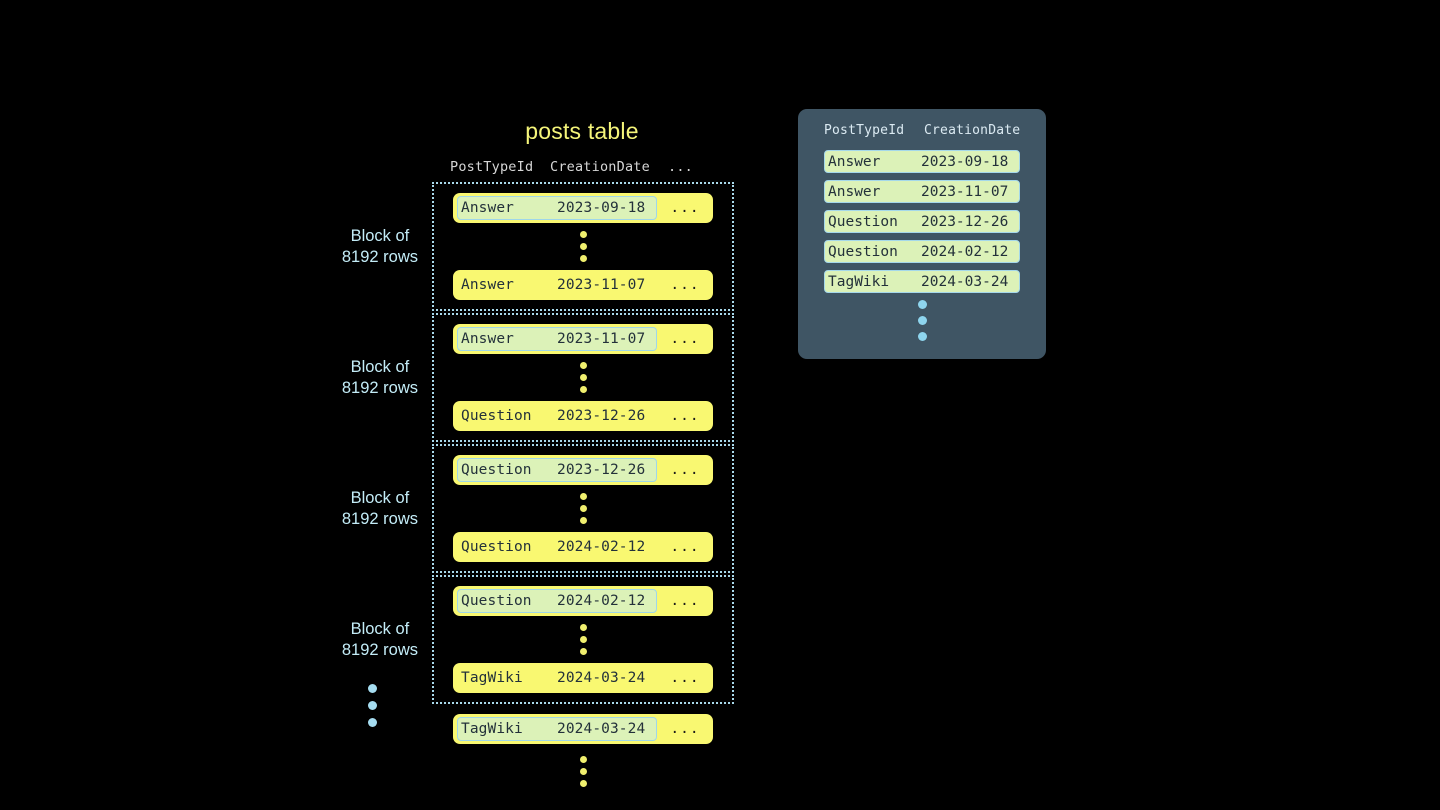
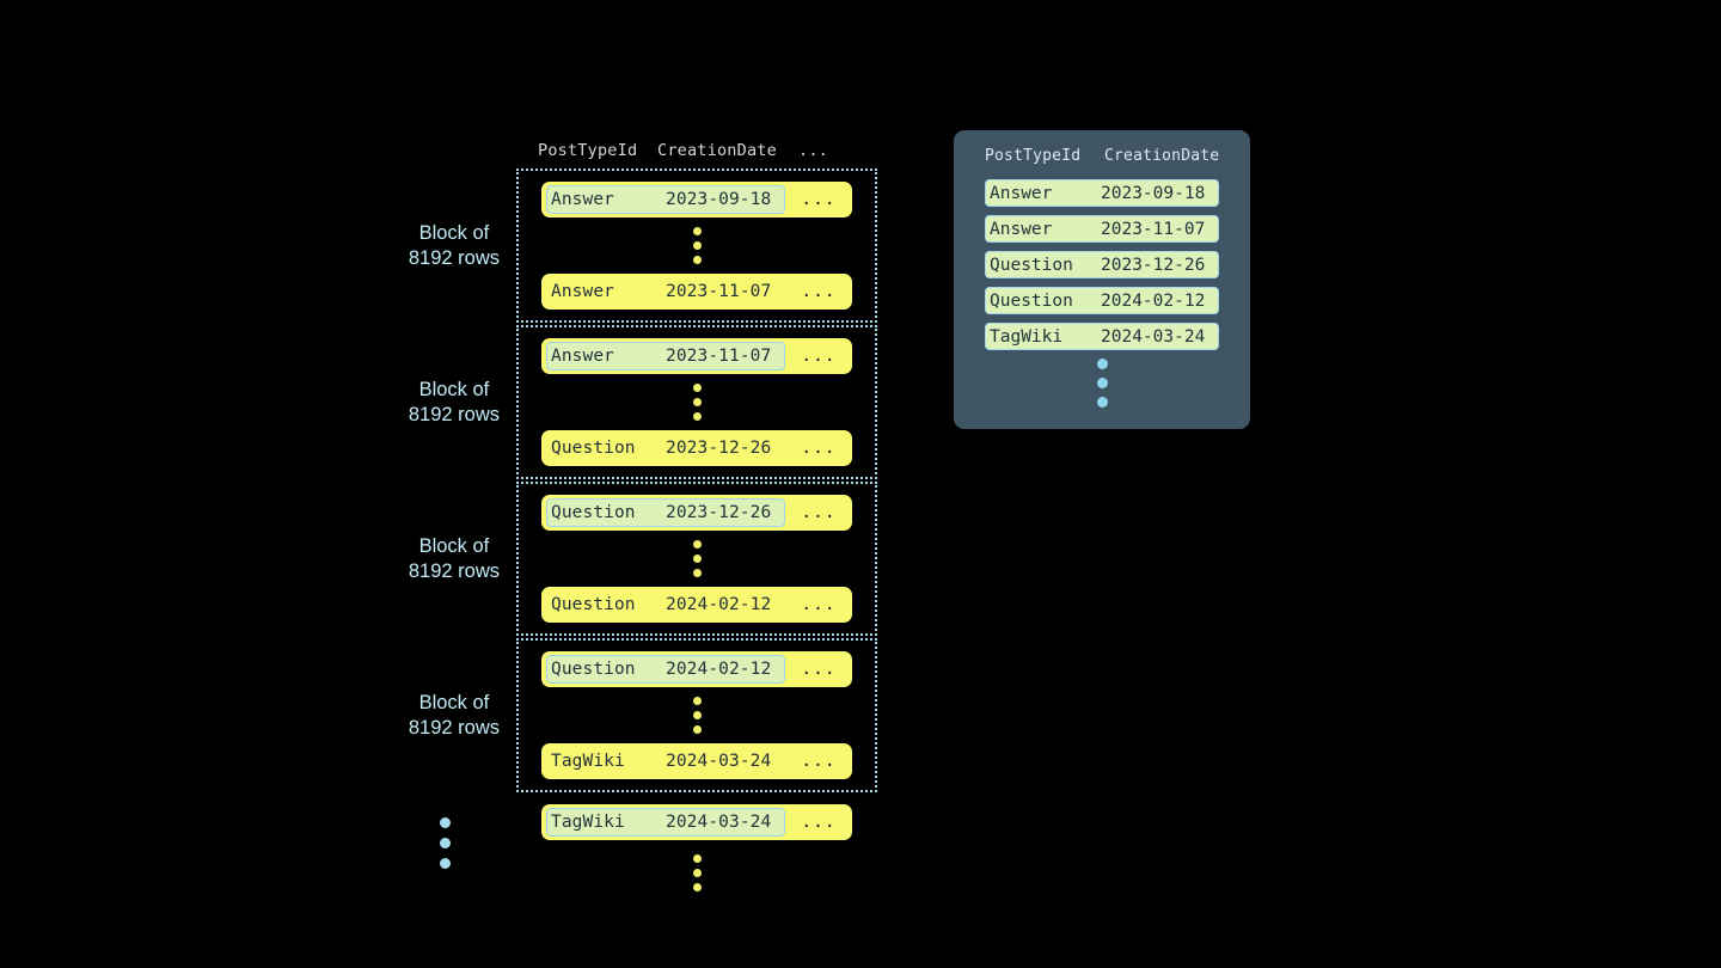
- posts table
  PostTypeId
  CreationDate
  ...
  Block of
  8192 rows
  Answer
  2023-09-18
  ...
  Answer
  2023-11-07
  ...
  Block of
  8192 rows
  Answer
  2023-11-07
  ...
  Question
  2023-12-26
  ...
  Block of
  8192 rows
  Question
  2023-12-26
  ...
  Question
  2024-02-12
  ...
  Block of
  8192 rows
  Question
  2024-02-12
  ...
  TagWiki
  2024-03-24
  ...
  TagWiki
  2024-03-24
  ...
  PostTypeId
  CreationDate
  Answer
  2023-09-18
  Answer
  2023-11-07
  Question
  2023-12-26
  Question
  2024-02-12
  TagWiki
  2024-03-24
